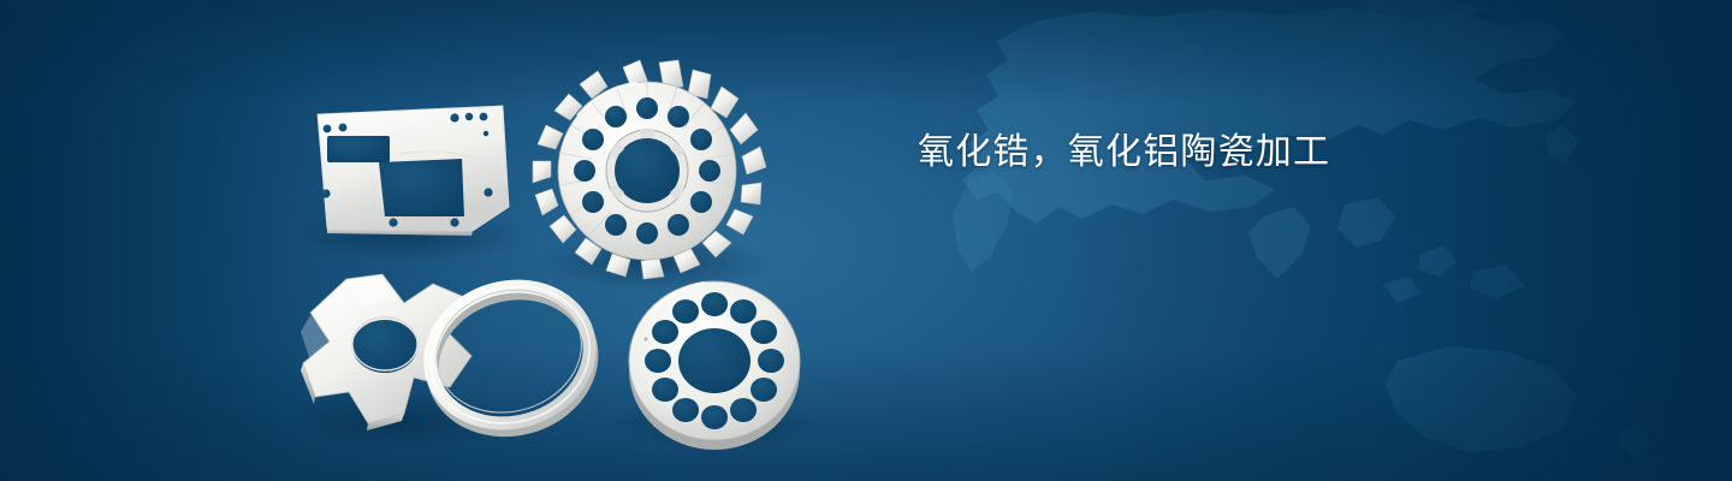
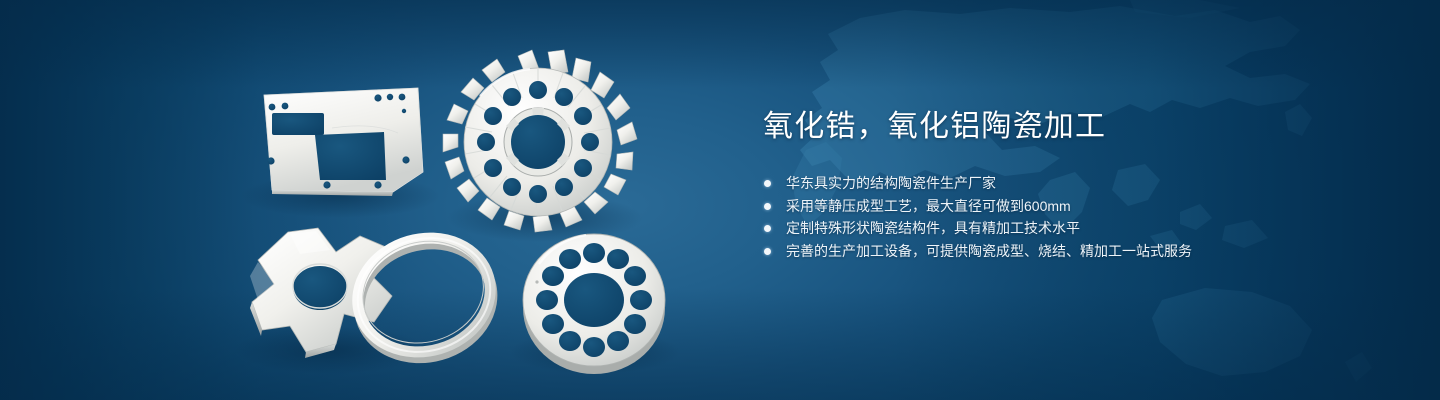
  氧化锆，氧化铝陶瓷加工
+ 华东具实力的结构陶瓷件生产厂家
+ 采用等静压成型工艺，最大直径可做到600mm
+ 定制特殊形状陶瓷结构件，具有精加工技术水平
+ 完善的生产加工设备，可提供陶瓷成型、烧结、精加工一站式服务
